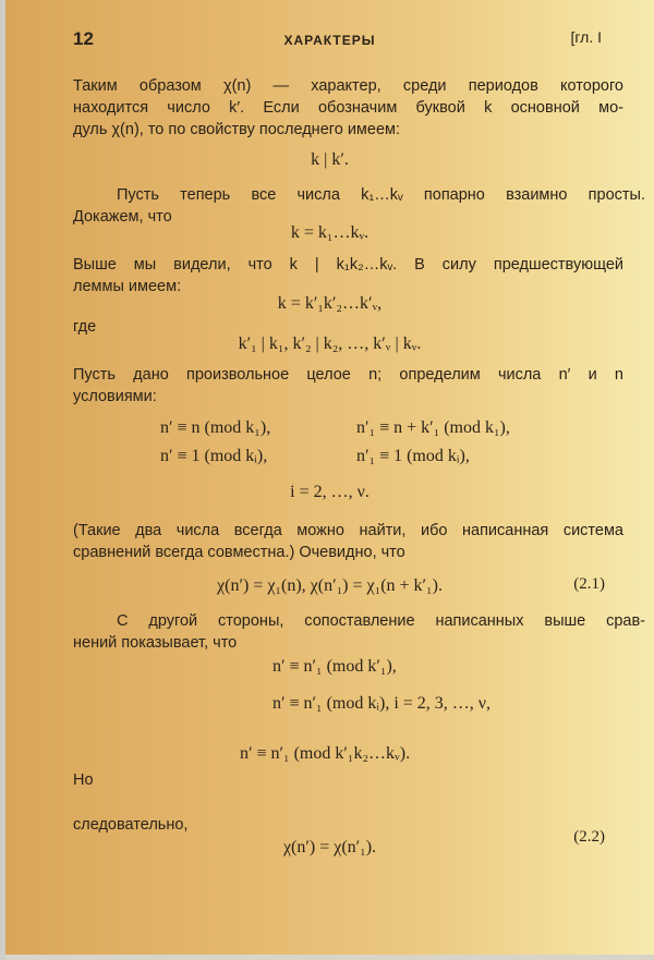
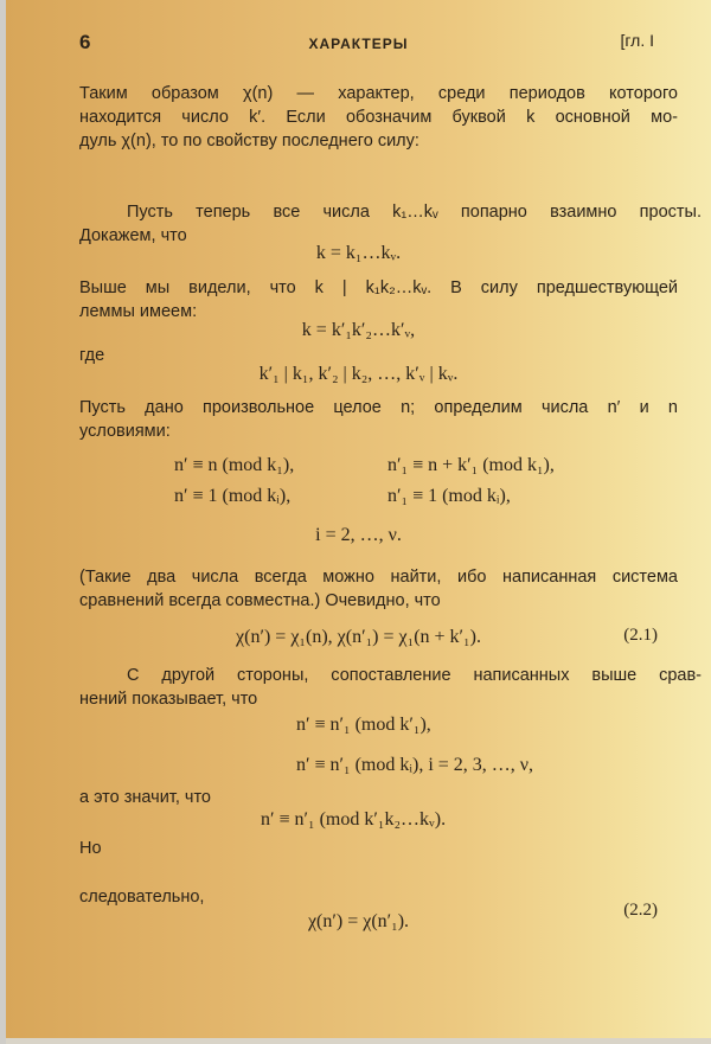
- 12
+ 6
  ХАРАКТЕРЫ
  [гл. I
  Таким образом χ(n) — характер, среди периодов которого
  находится число k′. Если обозначим буквой k основной мо-
- дуль χ(n), то по свойству последнего имеем:
+ дуль χ(n), то по свойству последнего силу:
- k | k′.
  Пусть теперь все числа k₁…kᵥ попарно взаимно просты.
  Докажем, что
  k = k₁…kᵥ.
  Выше мы видели, что k | k₁k₂…kᵥ. В силу предшествующей
  леммы имеем:
  k = k′₁k′₂…k′ᵥ,
  где
  k′₁ | k₁, k′₂ | k₂, …, k′ᵥ | kᵥ.
  Пусть дано произвольное целое n; определим числа n′ и n
  условиями:
  n′ ≡ n (mod k₁),
  n′₁ ≡ n + k′₁ (mod k₁),
  n′ ≡ 1 (mod kᵢ),
  n′₁ ≡ 1 (mod kᵢ),
  i = 2, …, ν.
  (Такие два числа всегда можно найти, ибо написанная система
  сравнений всегда совместна.) Очевидно, что
  χ(n′) = χ₁(n), χ(n′₁) = χ₁(n + k′₁).
  (2.1)
  С другой стороны, сопоставление написанных выше срав-
  нений показывает, что
  n′ ≡ n′₁ (mod k′₁),
  n′ ≡ n′₁ (mod kᵢ), i = 2, 3, …, ν,
+ а это значит, что
  n′ ≡ n′₁ (mod k′₁k₂…kᵥ).
  Но
  следовательно,
  χ(n′) = χ(n′₁).
  (2.2)
